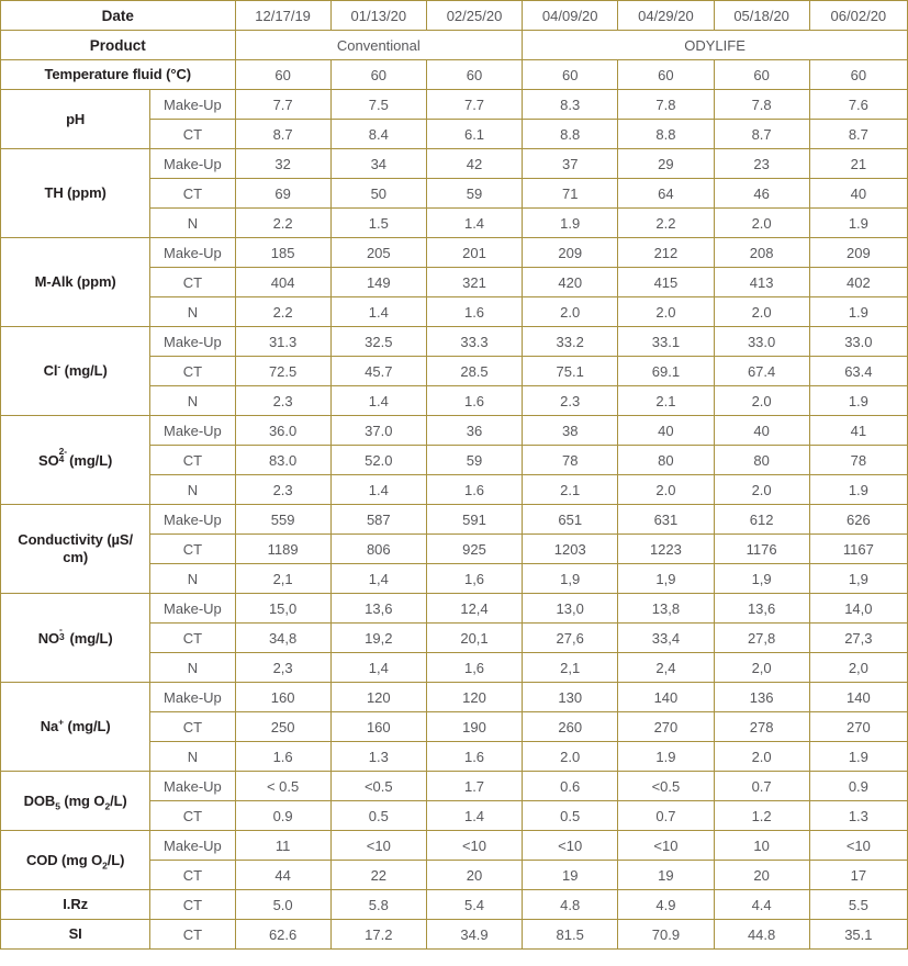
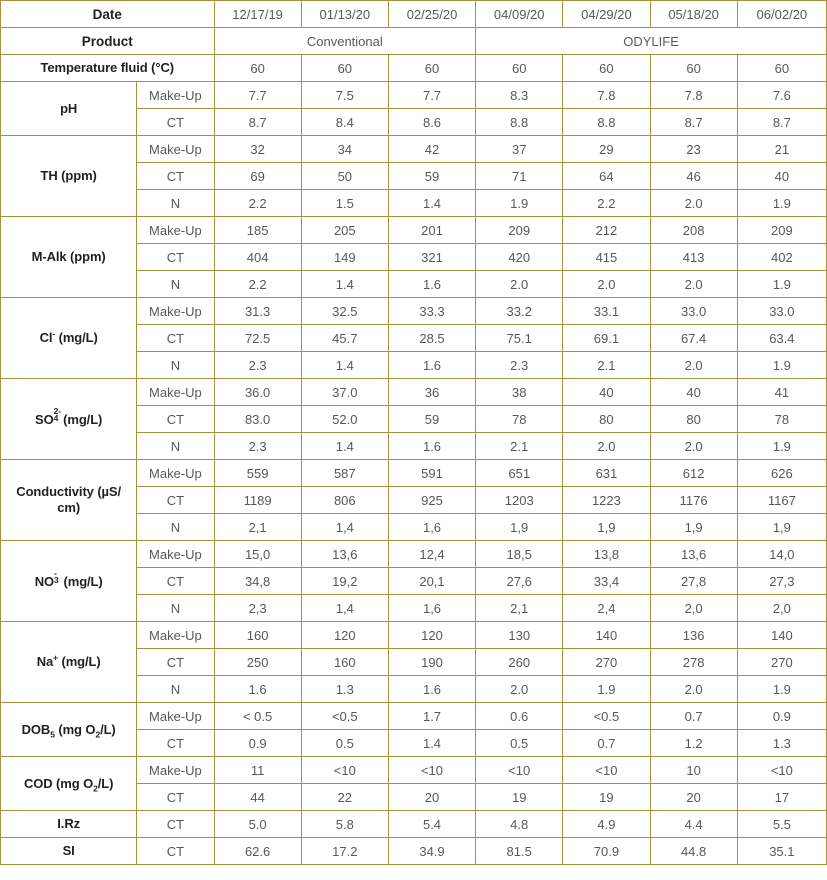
  Date	12/17/19	01/13/20	02/25/20	04/09/20	04/29/20	05/18/20	06/02/20
  Product	Conventional	ODYLIFE
  Temperature fluid (°C)	60	60	60	60	60	60	60
  pH	Make-Up	7.7	7.5	7.7	8.3	7.8	7.8	7.6
- CT	8.7	8.4	6.1	8.8	8.8	8.7	8.7
+ CT	8.7	8.4	8.6	8.8	8.8	8.7	8.7
  TH (ppm)	Make-Up	32	34	42	37	29	23	21
  CT	69	50	59	71	64	46	40
  N	2.2	1.5	1.4	1.9	2.2	2.0	1.9
  M-Alk (ppm)	Make-Up	185	205	201	209	212	208	209
  CT	404	149	321	420	415	413	402
  N	2.2	1.4	1.6	2.0	2.0	2.0	1.9
  Cl- (mg/L)	Make-Up	31.3	32.5	33.3	33.2	33.1	33.0	33.0
  CT	72.5	45.7	28.5	75.1	69.1	67.4	63.4
  N	2.3	1.4	1.6	2.3	2.1	2.0	1.9
  SO2-4 (mg/L)	Make-Up	36.0	37.0	36	38	40	40	41
  CT	83.0	52.0	59	78	80	80	78
  N	2.3	1.4	1.6	2.1	2.0	2.0	1.9
  Conductivity (µS/cm)	Make-Up	559	587	591	651	631	612	626
  CT	1189	806	925	1203	1223	1176	1167
  N	2,1	1,4	1,6	1,9	1,9	1,9	1,9
- NO-3 (mg/L)	Make-Up	15,0	13,6	12,4	13,0	13,8	13,6	14,0
+ NO-3 (mg/L)	Make-Up	15,0	13,6	12,4	18,5	13,8	13,6	14,0
  CT	34,8	19,2	20,1	27,6	33,4	27,8	27,3
  N	2,3	1,4	1,6	2,1	2,4	2,0	2,0
  Na+ (mg/L)	Make-Up	160	120	120	130	140	136	140
  CT	250	160	190	260	270	278	270
  N	1.6	1.3	1.6	2.0	1.9	2.0	1.9
  DOB5 (mg O2/L)	Make-Up	< 0.5	<0.5	1.7	0.6	<0.5	0.7	0.9
  CT	0.9	0.5	1.4	0.5	0.7	1.2	1.3
  COD (mg O2/L)	Make-Up	11	<10	<10	<10	<10	10	<10
  CT	44	22	20	19	19	20	17
  I.Rz	CT	5.0	5.8	5.4	4.8	4.9	4.4	5.5
  SI	CT	62.6	17.2	34.9	81.5	70.9	44.8	35.1
